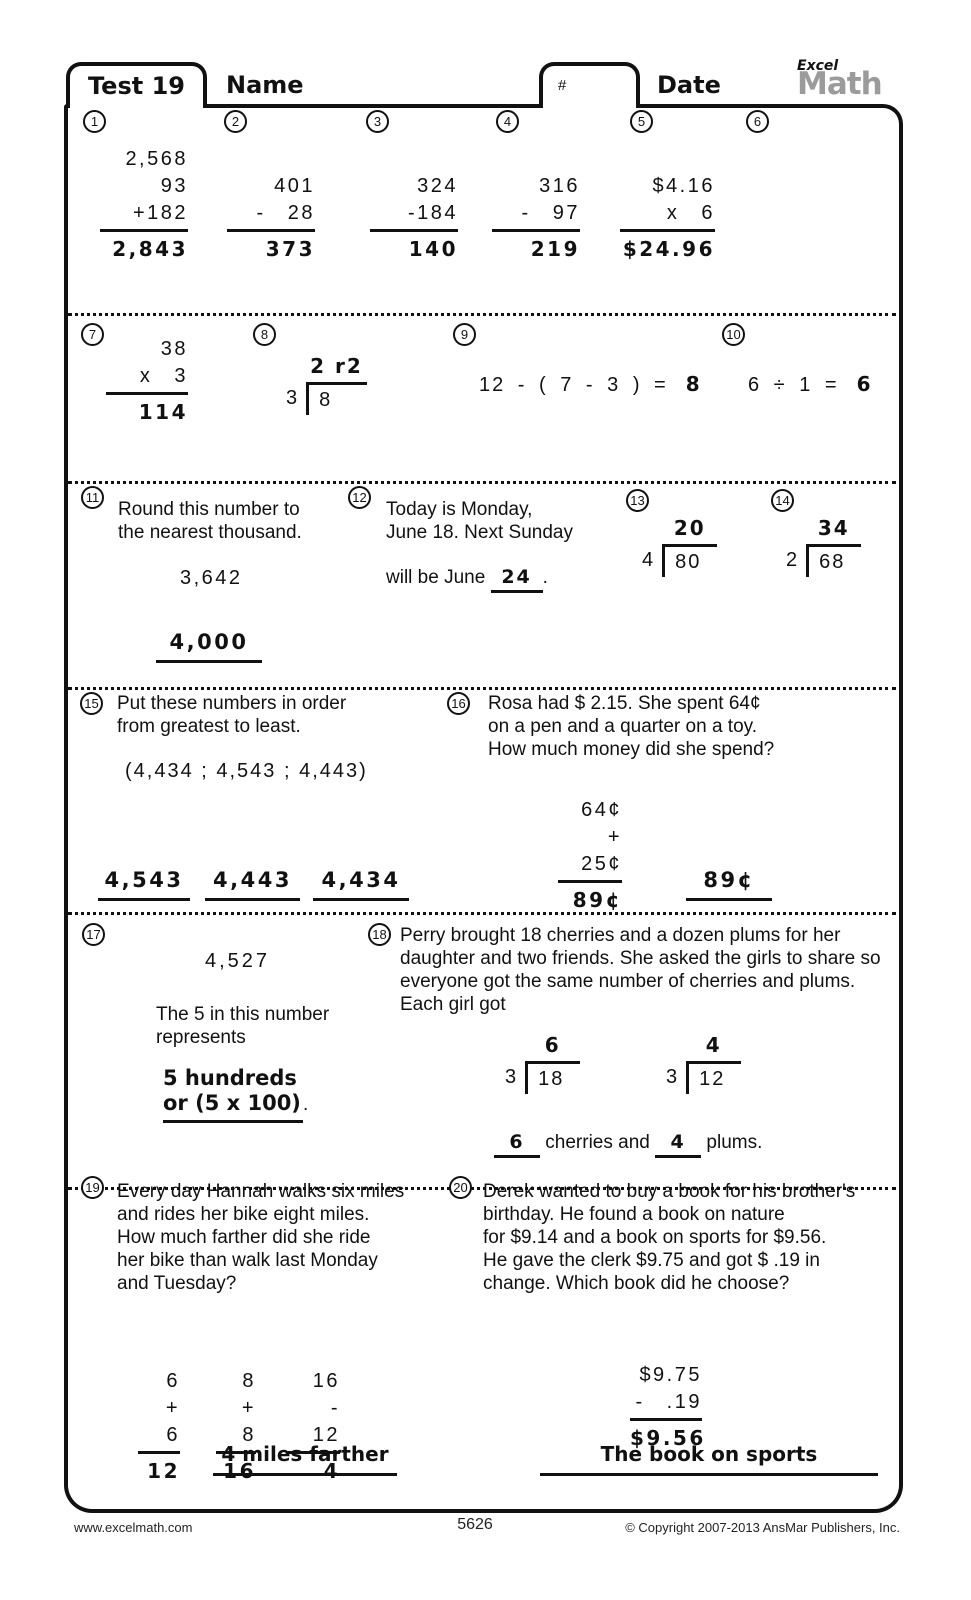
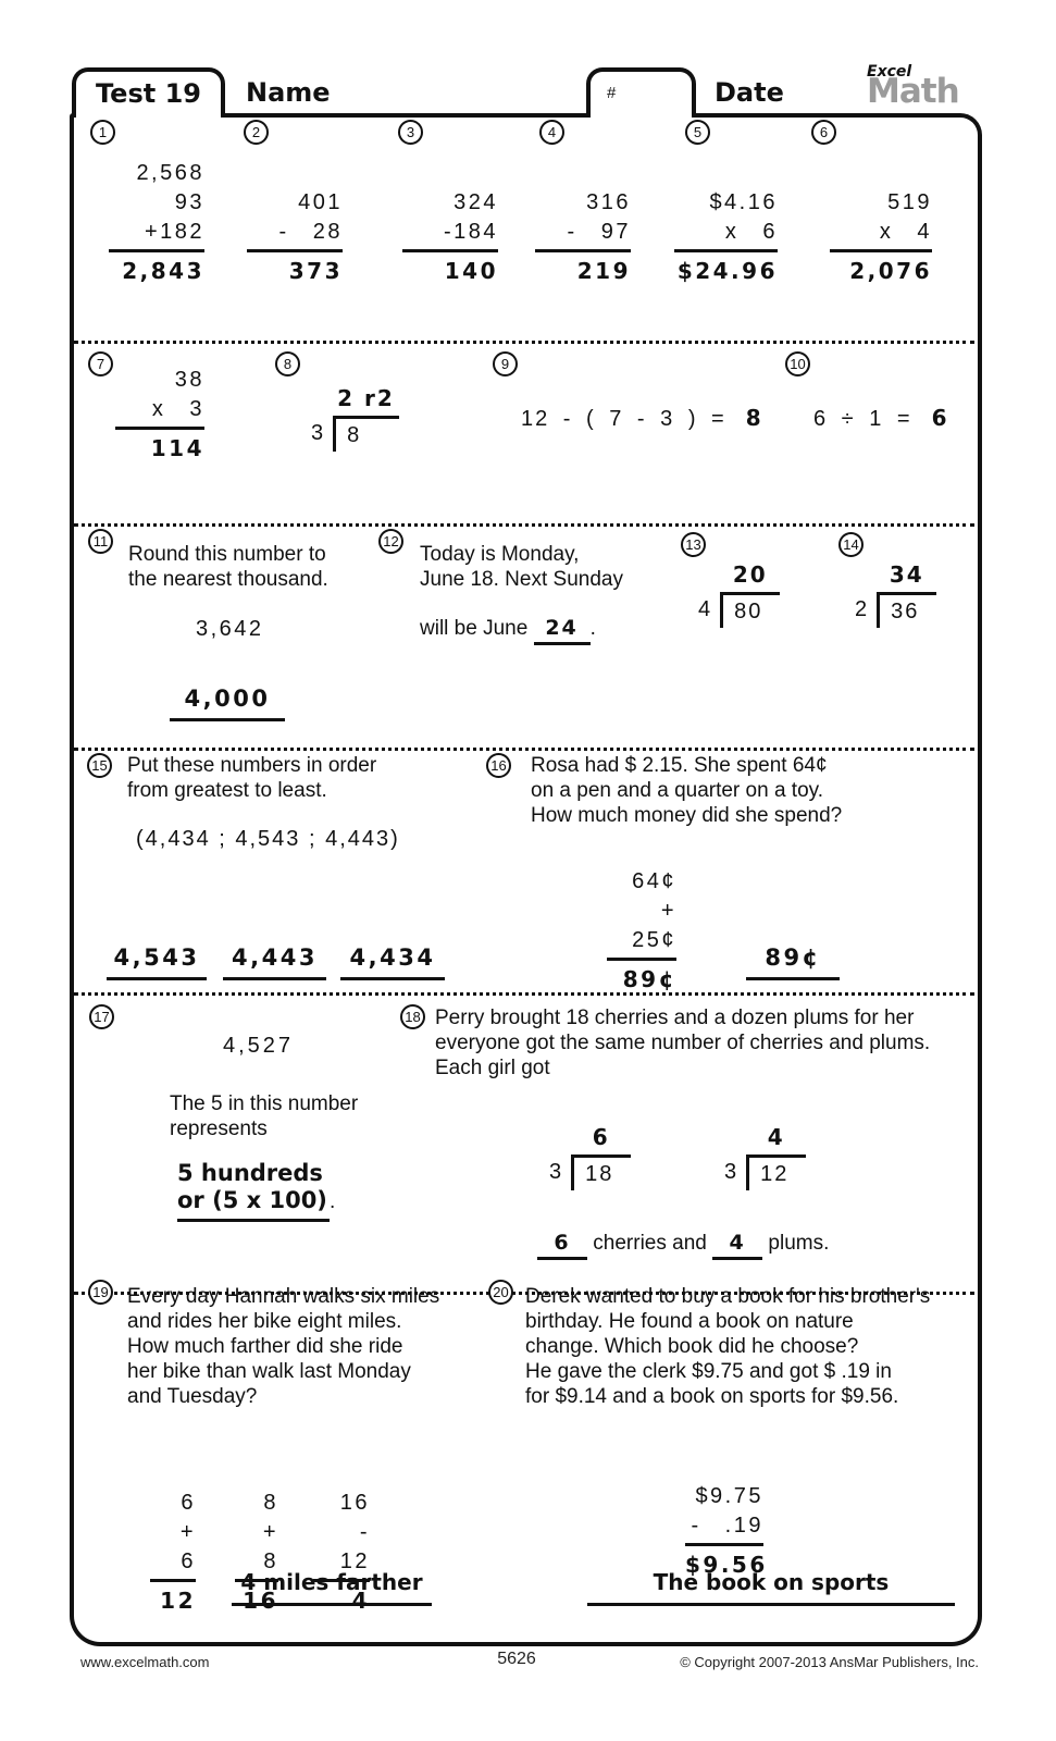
  Test 19
  Name
  #
  Date
  Excel
  Math
  1
  2
  3
  4
  5
  6
  7
  8
  9
  10
  11
  12
  13
  14
  15
  16
  17
  18
  19
  20
  2,568
  93
  +182
  2,843
  401
  - 28
  373
  324
  -184
  140
  316
  - 97
  219
  $4.16
  x 6
  $24.96
+ 519
+ x 4
+ 2,076
  38
  x 3
  114
  3
  2 r2
  8
  12 - ( 7 - 3 ) = 8
  6 ÷ 1 = 6
  Round this number to
  the nearest thousand.
  3,642
  4,000
  Today is Monday,
  June 18. Next Sunday
  will be June 24 .
  4
  20
  80
  2
  34
- 68
+ 36
  Put these numbers in order
  from greatest to least.
  (4,434 ; 4,543 ; 4,443)
  4,543
  4,443
  4,434
  Rosa had $ 2.15. She spent 64¢
  on a pen and a quarter on a toy.
  How much money did she spend?
  64¢
  + 25¢
  89¢
  89¢
  4,527
  The 5 in this number
  represents
  5 hundreds
  or (5 x 100).
  Perry brought 18 cherries and a dozen plums for her
- daughter and two friends. She asked the girls to share so
  everyone got the same number of cherries and plums.
  Each girl got
  3
  6
  18
  3
  4
  12
  6 cherries and 4 plums.
  Every day Hannah walks six miles
  and rides her bike eight miles.
  How much farther did she ride
  her bike than walk last Monday
  and Tuesday?
  6
  + 6
  12
  8
  + 8
  16
  16
  - 12
  4
  4 miles farther
  Derek wanted to buy a book for his brother's
  birthday. He found a book on nature
- for $9.14 and a book on sports for $9.56.
+ change. Which book did he choose?
  He gave the clerk $9.75 and got $ .19 in
- change. Which book did he choose?
+ for $9.14 and a book on sports for $9.56.
  $9.75
  - .19
  $9.56
  The book on sports
  www.excelmath.com
  5626
  © Copyright 2007-2013 AnsMar Publishers, Inc.
